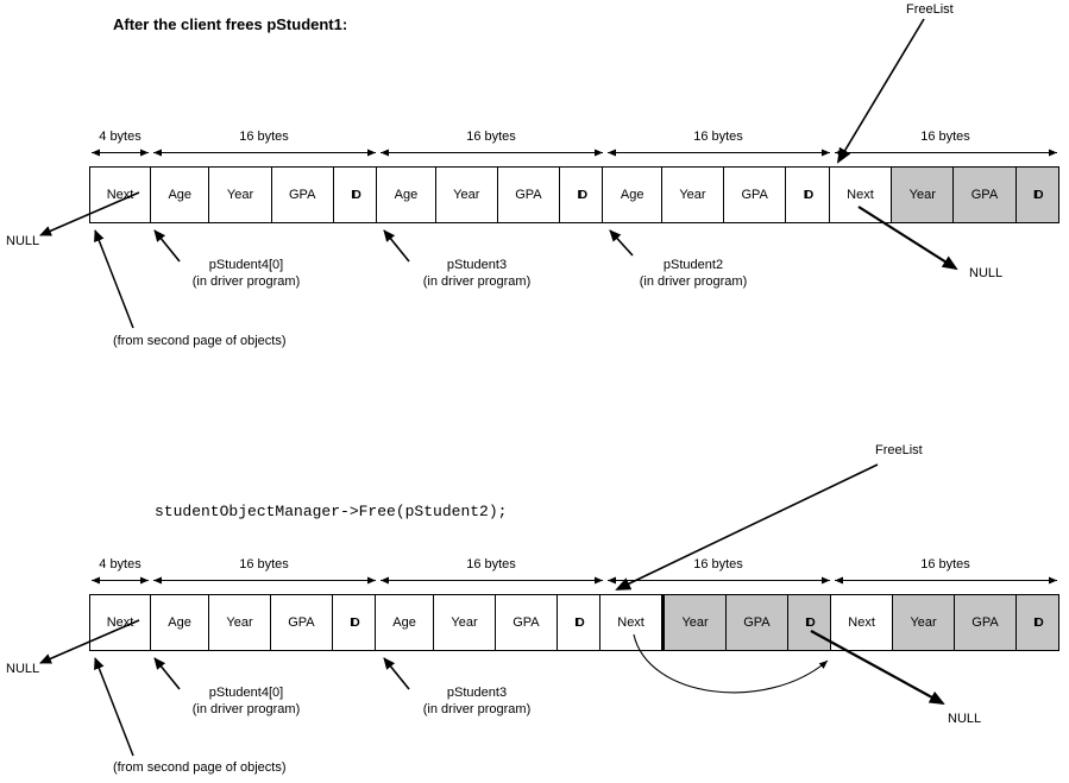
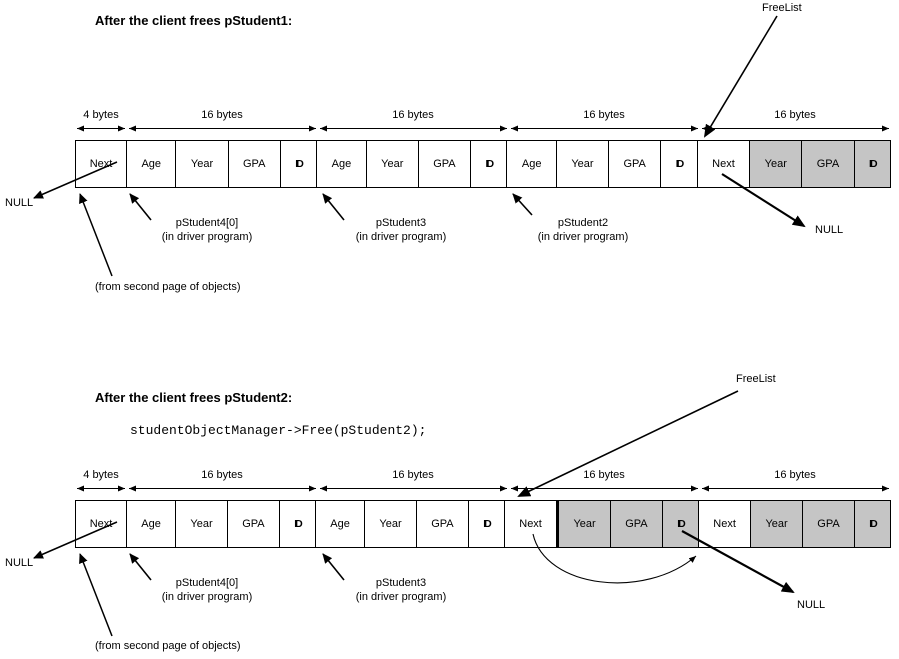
  After the client frees pStudent1:
  FreeList
  4 bytes
  16 bytes
  16 bytes
  16 bytes
  16 bytes
  Nex
  Age
  Year
  GPA
  ID
  Age
  Year
  GPA
  ID
  Age
  Year
  GPA
  ID
  Next
  Year
  GPA
  ID
  NULL
  NULL
  (from second page of objects)
  pStudent4[0]
  (in driver program)
  pStudent3
  (in driver program)
  pStudent2
  (in driver program)
+ After the client frees pStudent2:
  studentObjectManager->Free(pStudent2);
  FreeList
  4 bytes
  16 bytes
  16 bytes
  16 bytes
  16 bytes
  Nex
  Age
  Year
  GPA
  ID
  Age
  Year
  GPA
  ID
  Next
  Year
  GPA
  ID
  Next
  Year
  GPA
  ID
  NULL
  NULL
  (from second page of objects)
  pStudent4[0]
  (in driver program)
  pStudent3
  (in driver program)
